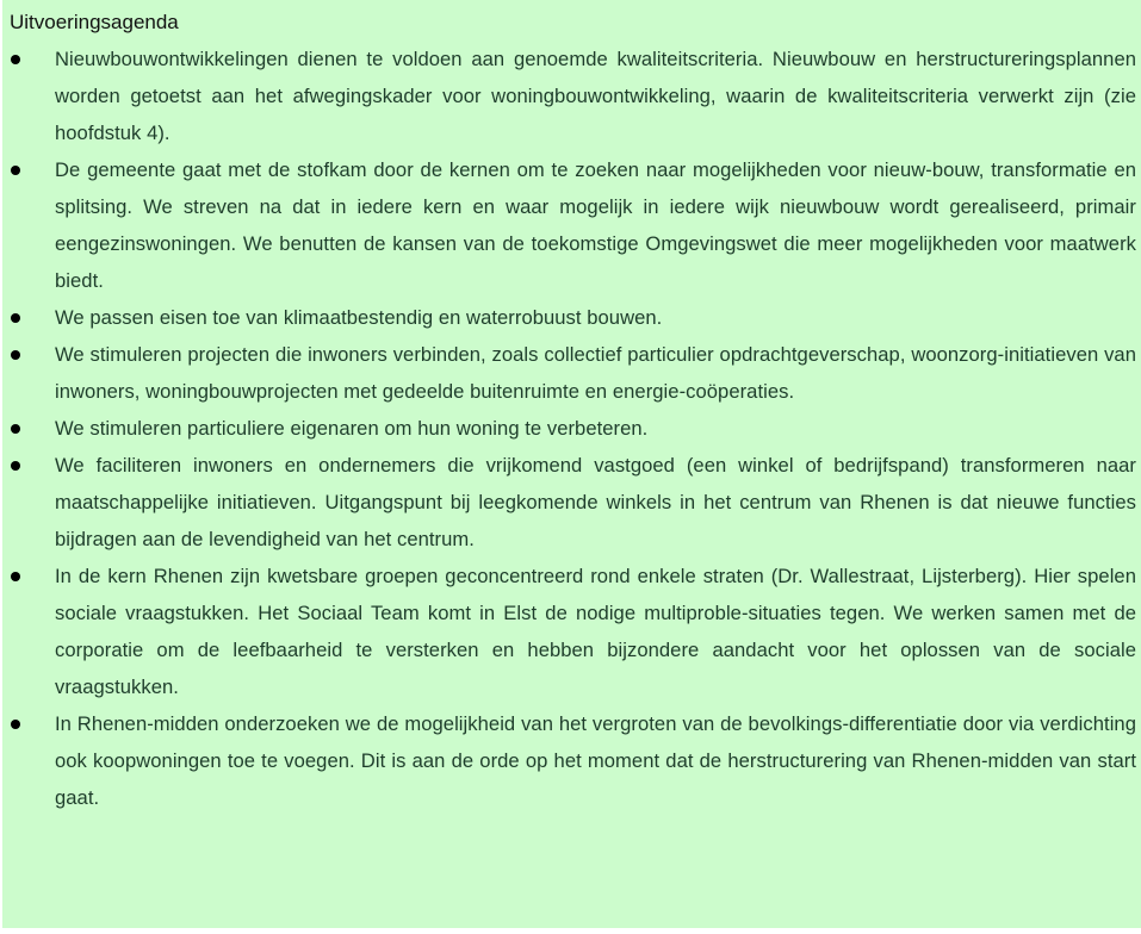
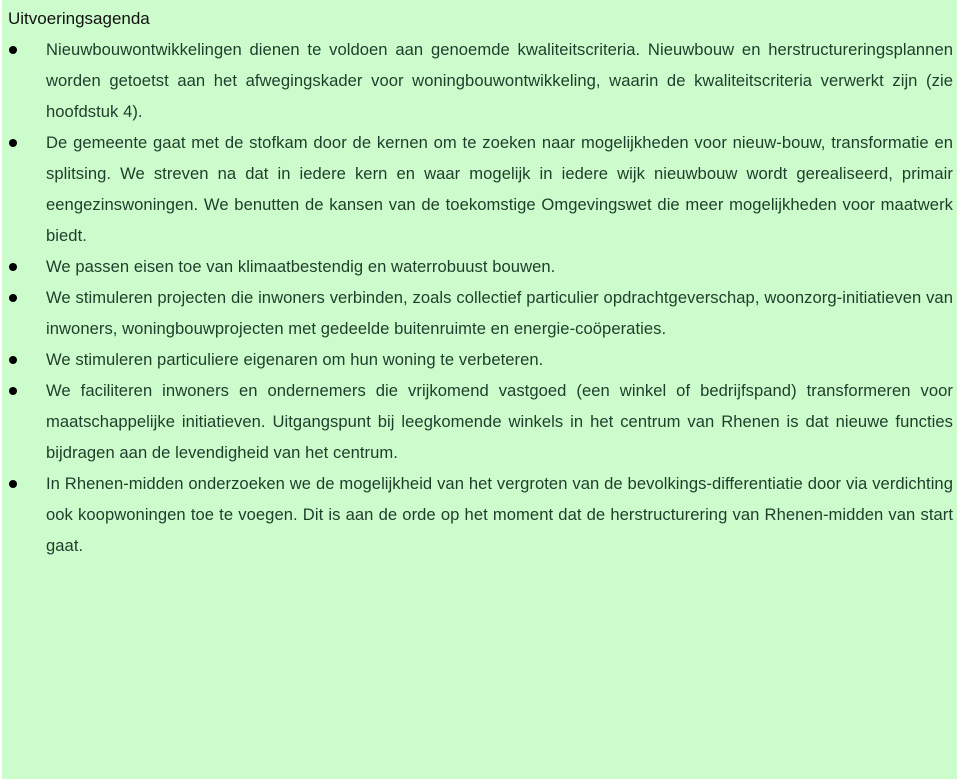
  Uitvoeringsagenda
  Nieuwbouwontwikkelingen dienen te voldoen aan genoemde kwaliteitscriteria. Nieuwbouw en herstructureringsplannen worden getoetst aan het afwegingskader voor woningbouwontwikkeling, waarin de kwaliteitscriteria verwerkt zijn (zie hoofdstuk 4).
  De gemeente gaat met de stofkam door de kernen om te zoeken naar mogelijkheden voor nieuw-bouw, transformatie en splitsing. We streven na dat in iedere kern en waar mogelijk in iedere wijk nieuwbouw wordt gerealiseerd, primair eengezinswoningen. We benutten de kansen van de toekomstige Omgevingswet die meer mogelijkheden voor maatwerk biedt.
  We passen eisen toe van klimaatbestendig en waterrobuust bouwen.
  We stimuleren projecten die inwoners verbinden, zoals collectief particulier opdrachtgeverschap, woonzorg-initiatieven van inwoners, woningbouwprojecten met gedeelde buitenruimte en energie-coöperaties.
  We stimuleren particuliere eigenaren om hun woning te verbeteren.
- We faciliteren inwoners en ondernemers die vrijkomend vastgoed (een winkel of bedrijfspand) transformeren naar maatschappelijke initiatieven. Uitgangspunt bij leegkomende winkels in het centrum van Rhenen is dat nieuwe functies bijdragen aan de levendigheid van het centrum.
+ We faciliteren inwoners en ondernemers die vrijkomend vastgoed (een winkel of bedrijfspand) transformeren voor maatschappelijke initiatieven. Uitgangspunt bij leegkomende winkels in het centrum van Rhenen is dat nieuwe functies bijdragen aan de levendigheid van het centrum.
- In de kern Rhenen zijn kwetsbare groepen geconcentreerd rond enkele straten (Dr. Wallestraat, Lijsterberg). Hier spelen sociale vraagstukken. Het Sociaal Team komt in Elst de nodige multiproble-situaties tegen. We werken samen met de corporatie om de leefbaarheid te versterken en hebben bijzondere aandacht voor het oplossen van de sociale vraagstukken.
  In Rhenen-midden onderzoeken we de mogelijkheid van het vergroten van de bevolkings-differentiatie door via verdichting ook koopwoningen toe te voegen. Dit is aan de orde op het moment dat de herstructurering van Rhenen-midden van start gaat.
